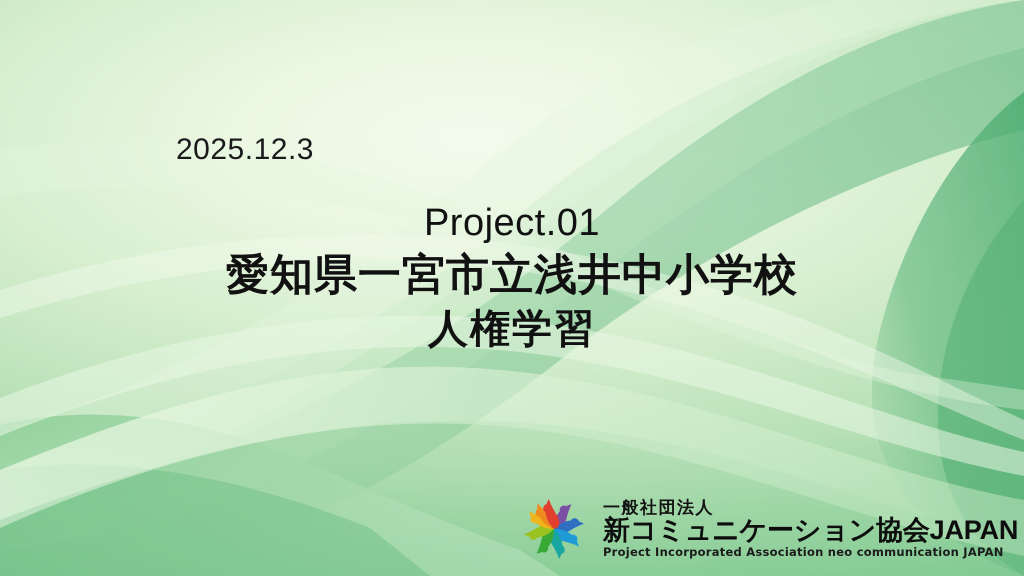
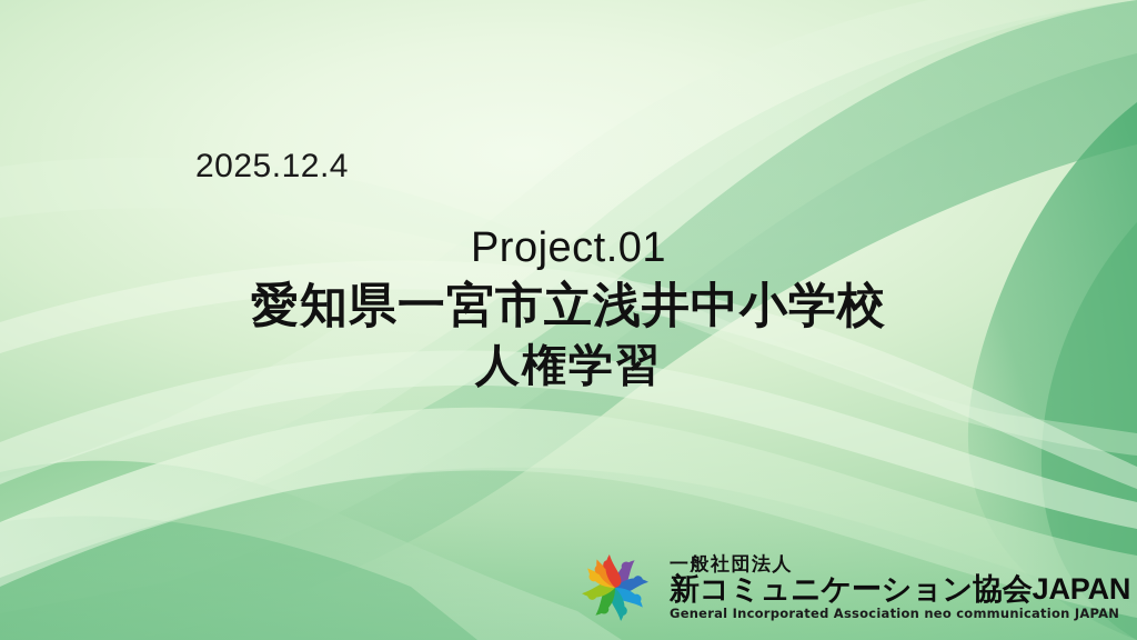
- 2025.12.3
+ 2025.12.4
  Project.01
  愛知県一宮市立浅井中小学校
  人権学習
  一般社団法人
  新コミュニケーション協会JAPAN
- Project Incorporated Association neo communication JAPAN
+ General Incorporated Association neo communication JAPAN
